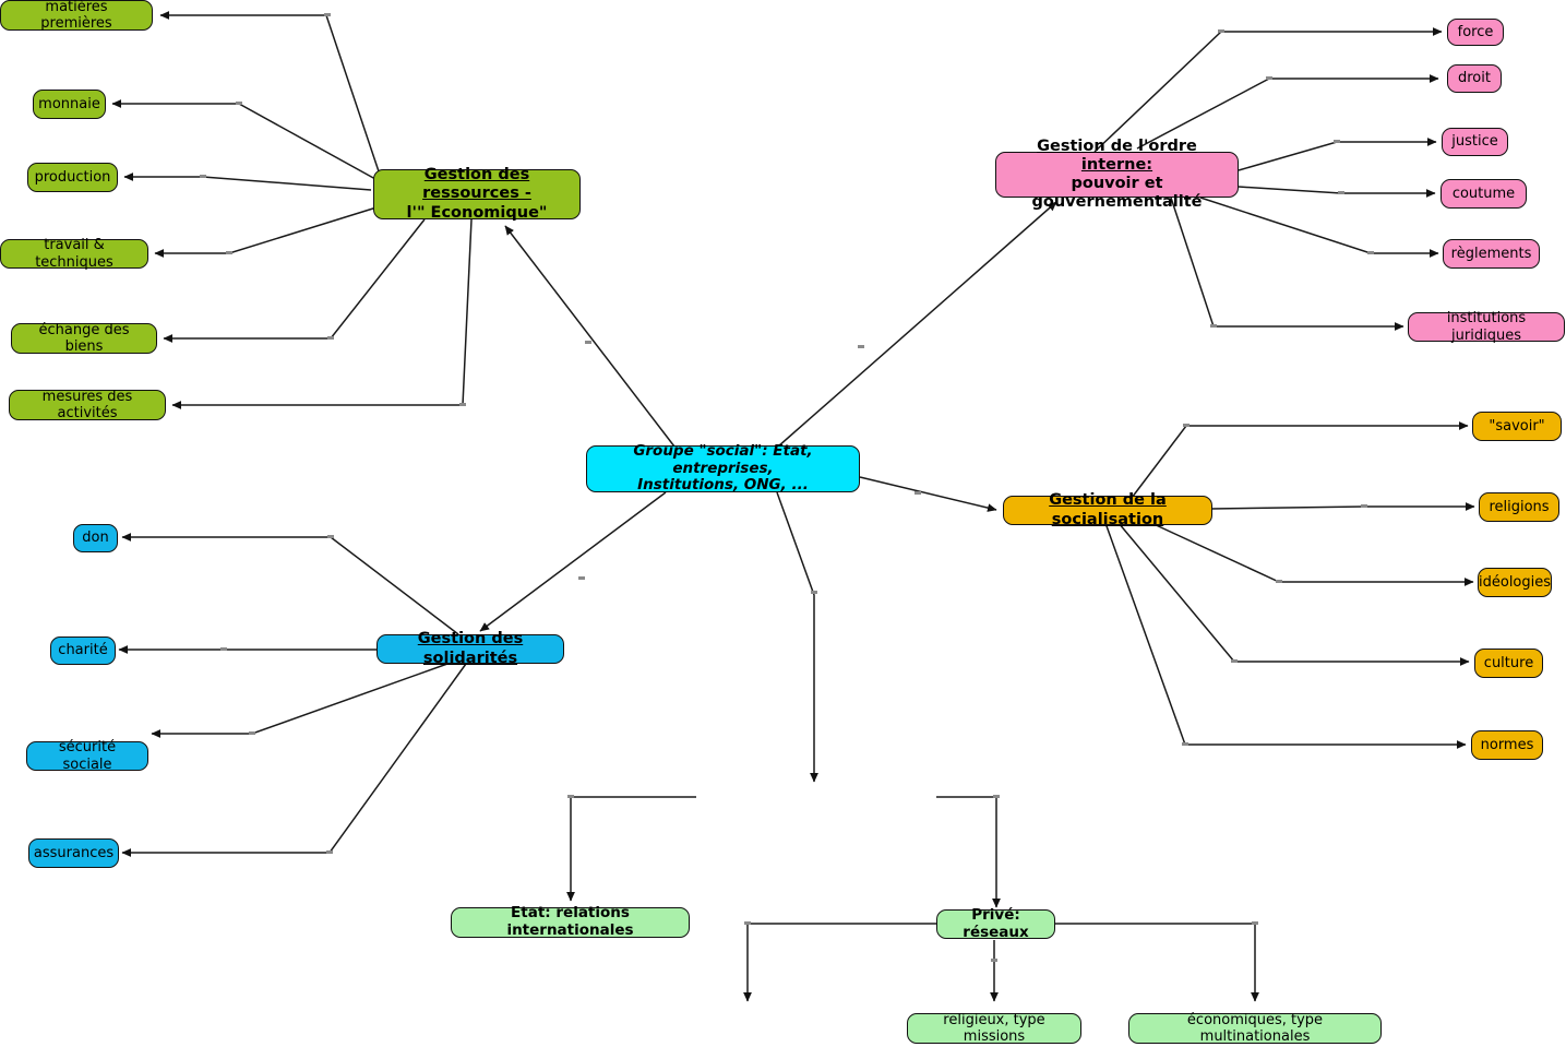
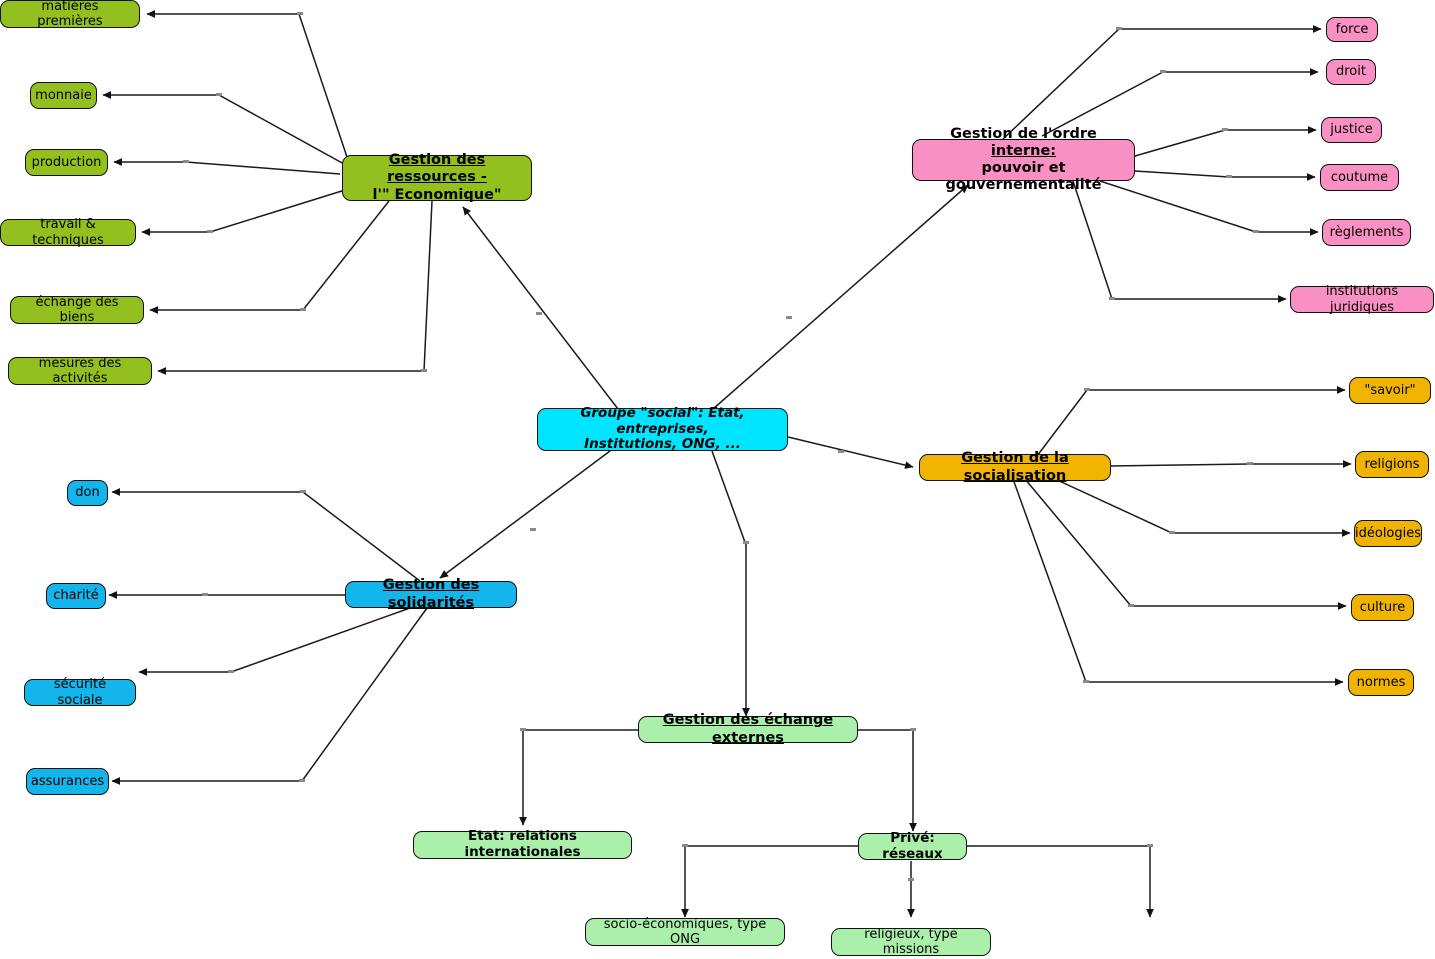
  Gestion des ressources -
  l'" Economique"
  matières premières
  monnaie
  production
  travail & techniques
  échange des biens
  mesures des activités
  Gestion de l'ordre interne:
  pouvoir et gouvernementalité
  force
  droit
  justice
  coutume
  règlements
  institutions juridiques
  Groupe "social": Etat, entreprises,
  Institutions, ONG, ...
  Gestion de la socialisation
  "savoir"
  religions
  idéologies
  culture
  normes
  Gestion des solidarités
  don
  charité
  sécurité sociale
  assurances
+ Gestion des échange externes
  Etat: relations internationales
  Privé: réseaux
+ socio-économiques, type ONG
  religieux, type missions
- économiques, type multinationales
